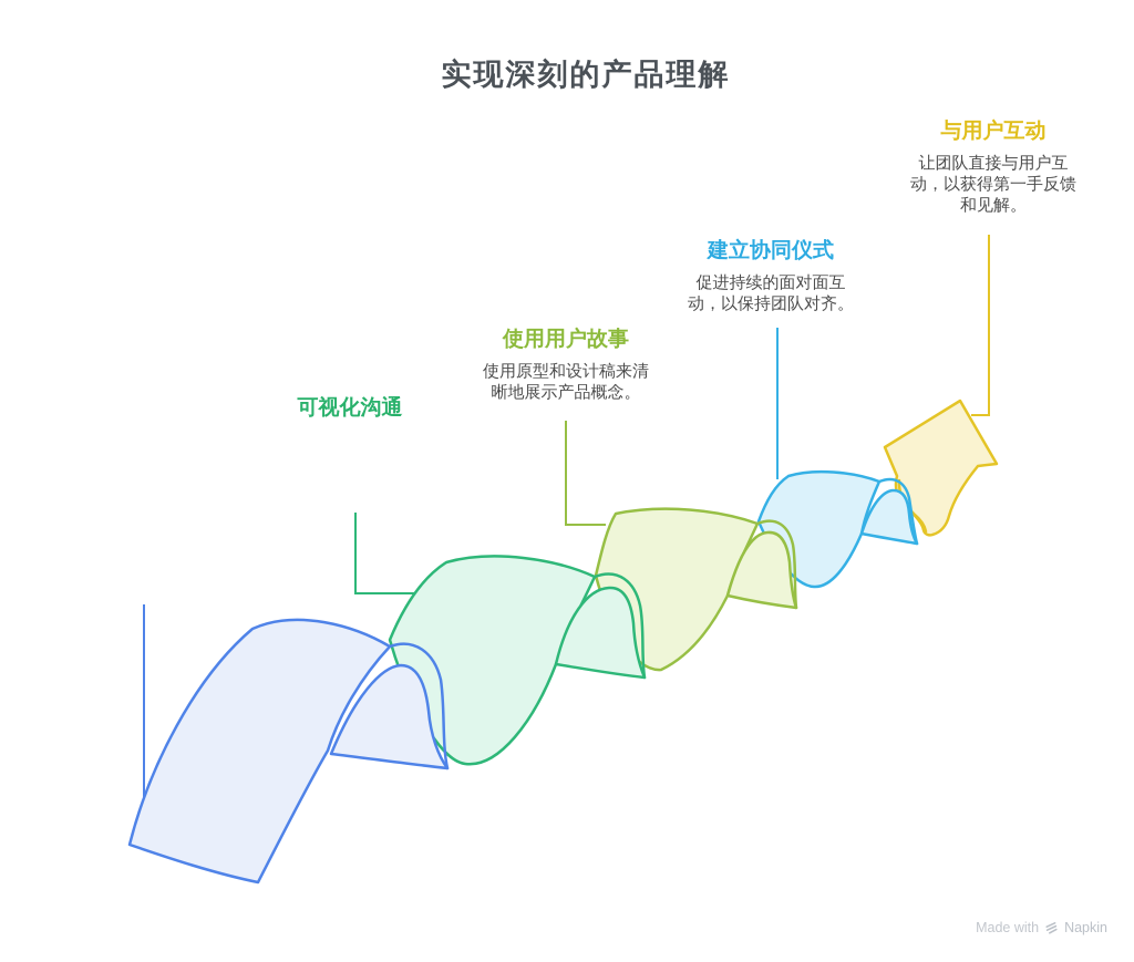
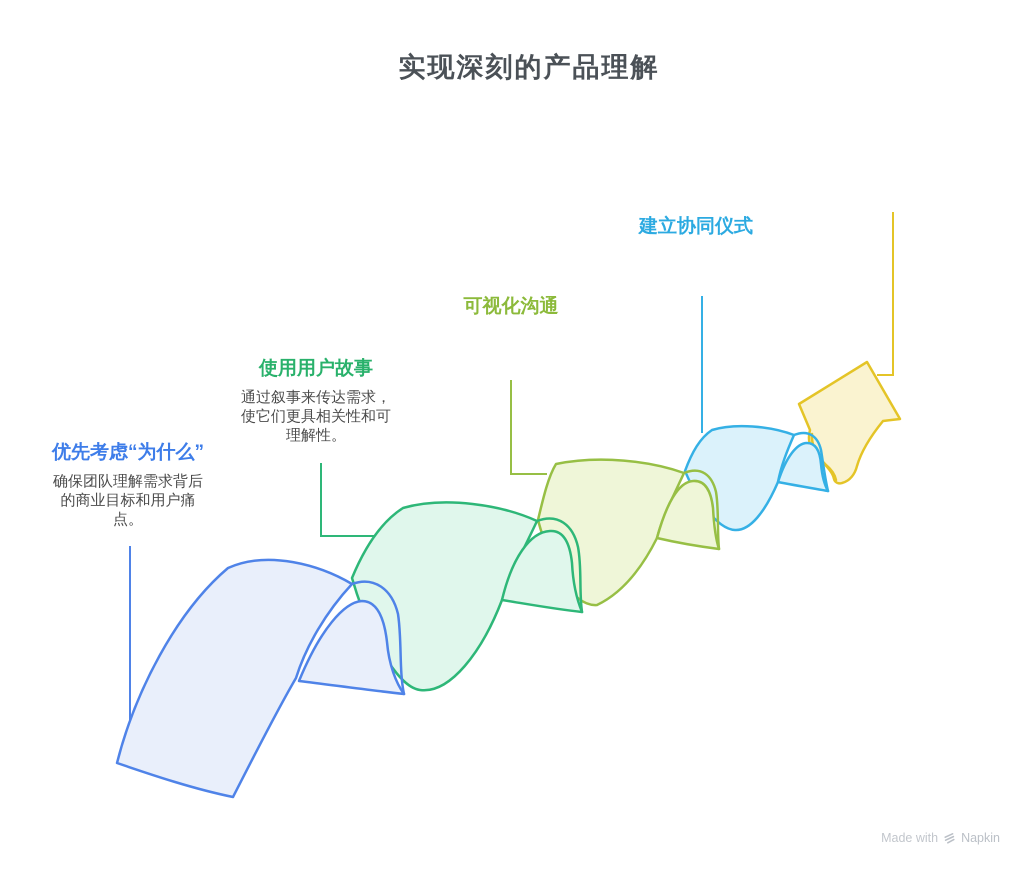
  实现深刻的产品理解
+ 优先考虑“为什么”
+ 确保团队理解需求背后
+ 的商业目标和用户痛
+ 点。
- 可视化沟通
+ 使用用户故事
+ 通过叙事来传达需求，
+ 使它们更具相关性和可
+ 理解性。
- 使用用户故事
+ 可视化沟通
- 使用原型和设计稿来清
- 晰地展示产品概念。
  建立协同仪式
- 促进持续的面对面互
- 动，以保持团队对齐。
- 与用户互动
- 让团队直接与用户互
- 动，以获得第一手反馈
- 和见解。
  Made with
  Napkin
